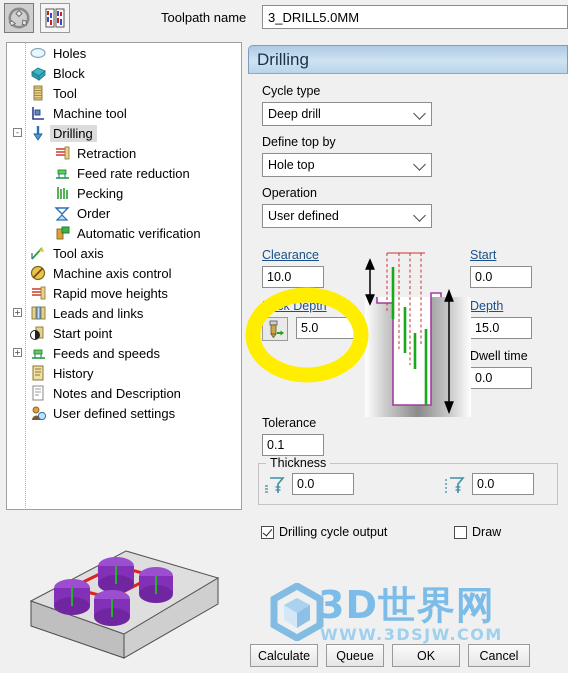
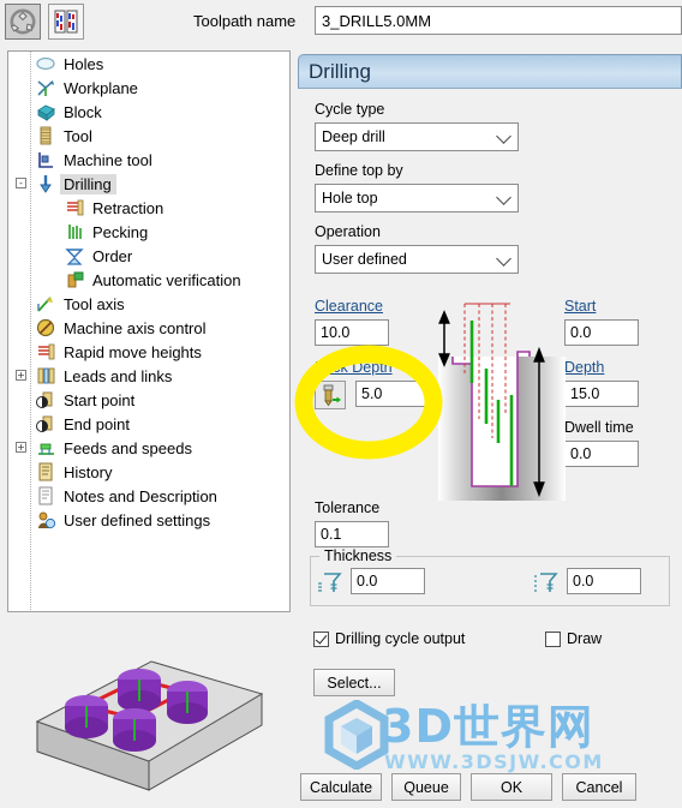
  Toolpath name
  3_DRILL5.0MM
  Holes
+ Workplane
  Block
  Tool
  Machine tool
  -
  Drilling
  Retraction
- Feed rate reduction
  Pecking
  Order
  Automatic verification
  Tool axis
  Machine axis control
  Rapid move heights
  +
  Leads and links
  Start point
+ End point
  +
  Feeds and speeds
  History
  Notes and Description
  User defined settings
  Drilling
  Cycle type
  Deep drill
  Define top by
  Hole top
  Operation
  User defined
  Clearance
  10.0
  5.0
  Tolerance
  0.1
  Start
  0.0
  Depth
  15.0
  Dwell time
  0.0
  Thickness
  0.0
  0.0
  Drilling cycle output
  Draw
+ Select...
  3D世界网
  WWW.3DSJW.COM
  Calculate
  Queue
  OK
  Cancel
